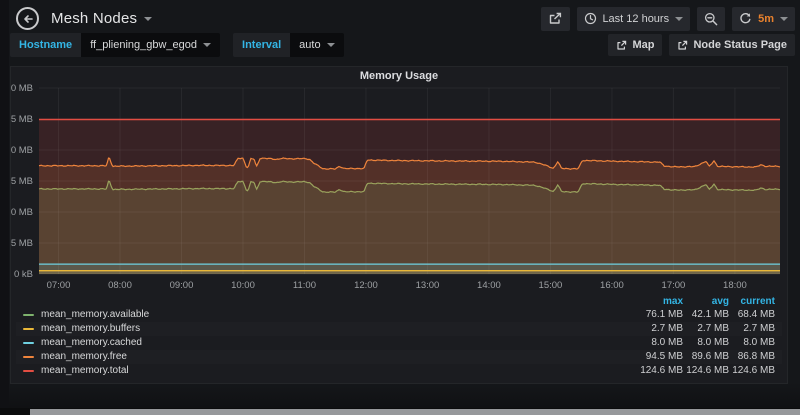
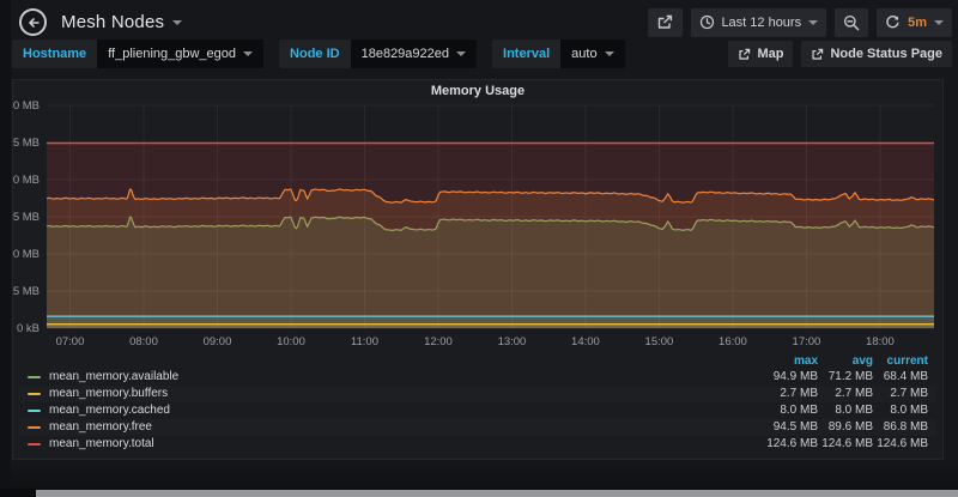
  Mesh Nodes
  Last 12 hours
  5m
  Hostname
  ff_pliening_gbw_egod
+ Node ID
+ 18e829a922ed
  Interval
  auto
  Map
  Node Status Page
  Memory Usage
  0 kB
  5 MB
  0 MB
  5 MB
  07:00
  08:00
  09:00
  10:00
  11:00
  12:00
  13:00
  14:00
  15:00
  16:00
  17:00
  18:00
  max
  avg
  current
  mean_memory.available
- 76.1 MB
+ 94.9 MB
- 42.1 MB
+ 71.2 MB
  68.4 MB
  mean_memory.buffers
  2.7 MB
  2.7 MB
  2.7 MB
  mean_memory.cached
  8.0 MB
  8.0 MB
  8.0 MB
  mean_memory.free
  94.5 MB
  89.6 MB
  86.8 MB
  mean_memory.total
  124.6 MB
  124.6 MB
  124.6 MB
